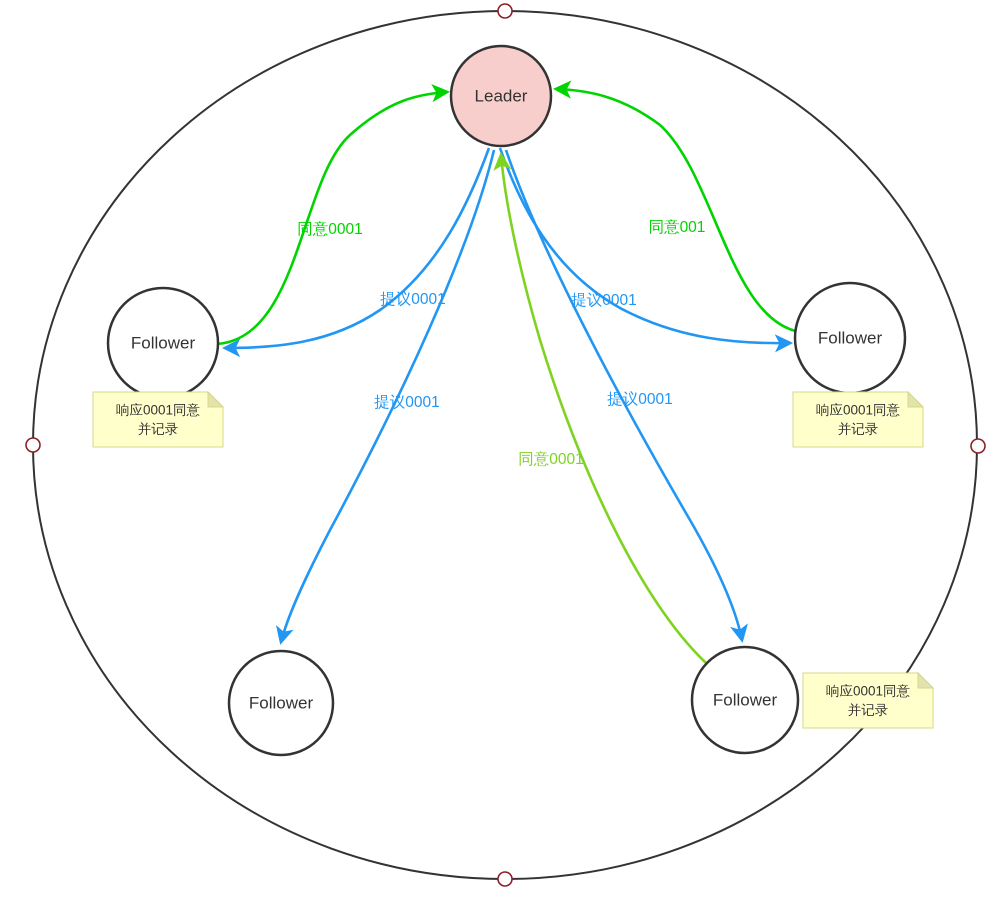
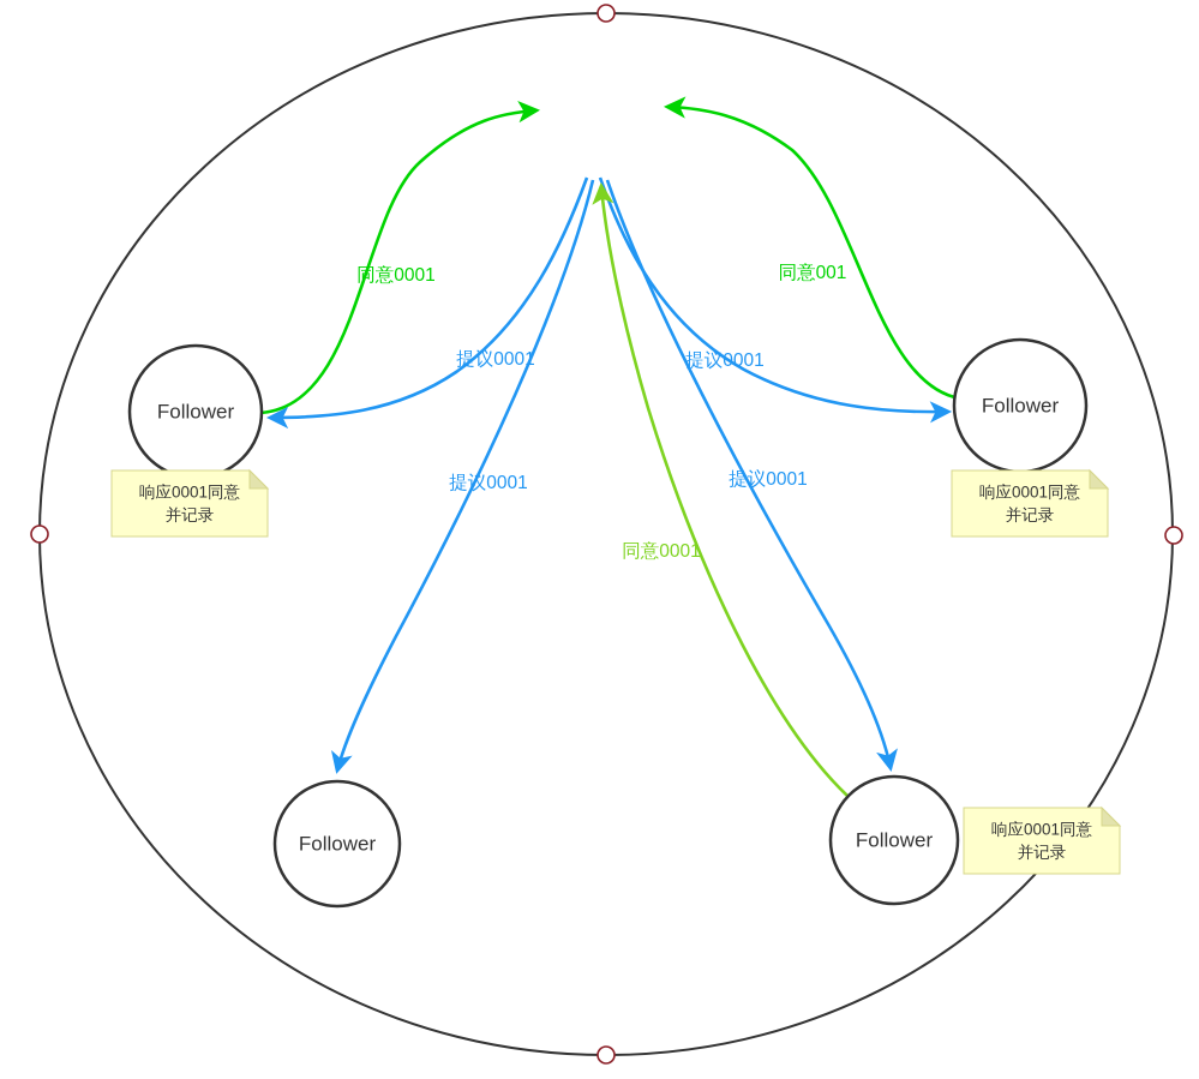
- Leader
  Follower
  Follower
  Follower
  Follower
  同意0001
  同意001
  提议0001
  提议0001
  提议0001
  提议0001
  同意0001
  响应0001同意
  并记录
  响应0001同意
  并记录
  响应0001同意
  并记录
